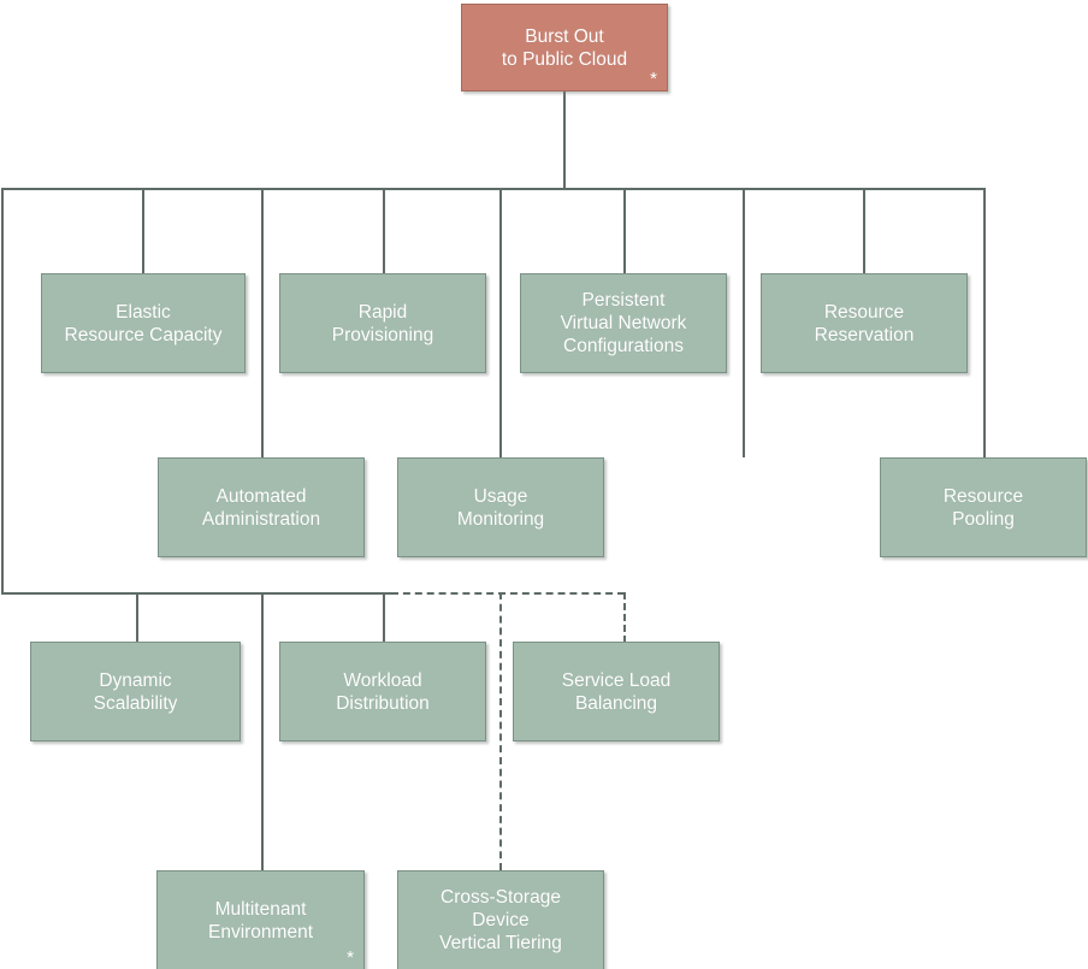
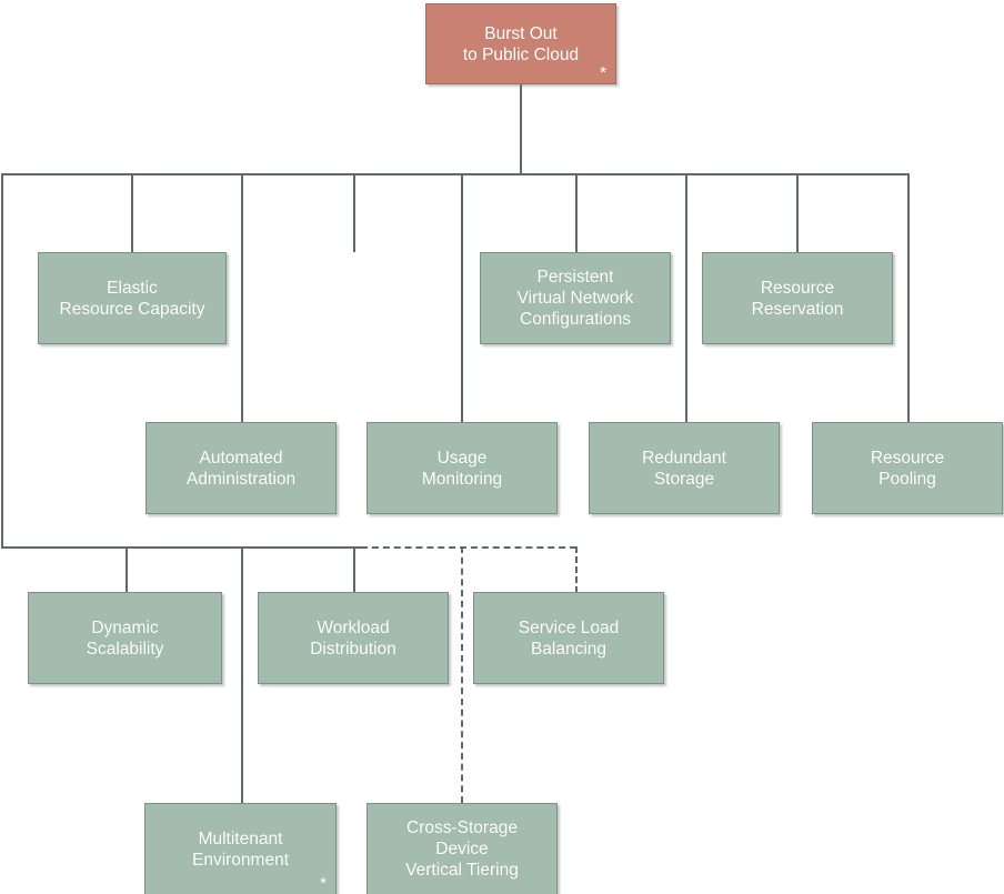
  Burst Out
  to Public Cloud
  *
  Elastic
  Resource Capacity
- Rapid
- Provisioning
  Persistent
  Virtual Network
  Configurations
  Resource
  Reservation
  Automated
  Administration
  Usage
  Monitoring
+ Redundant
+ Storage
  Resource
  Pooling
  Dynamic
  Scalability
  Workload
  Distribution
  Service Load
  Balancing
  Multitenant
  Environment
  *
  Cross-Storage
  Device
  Vertical Tiering
